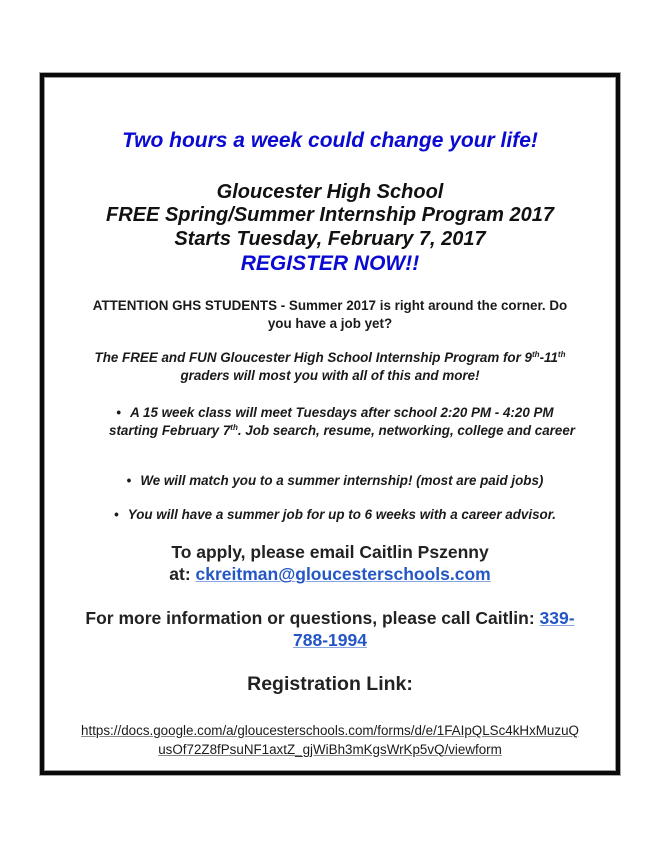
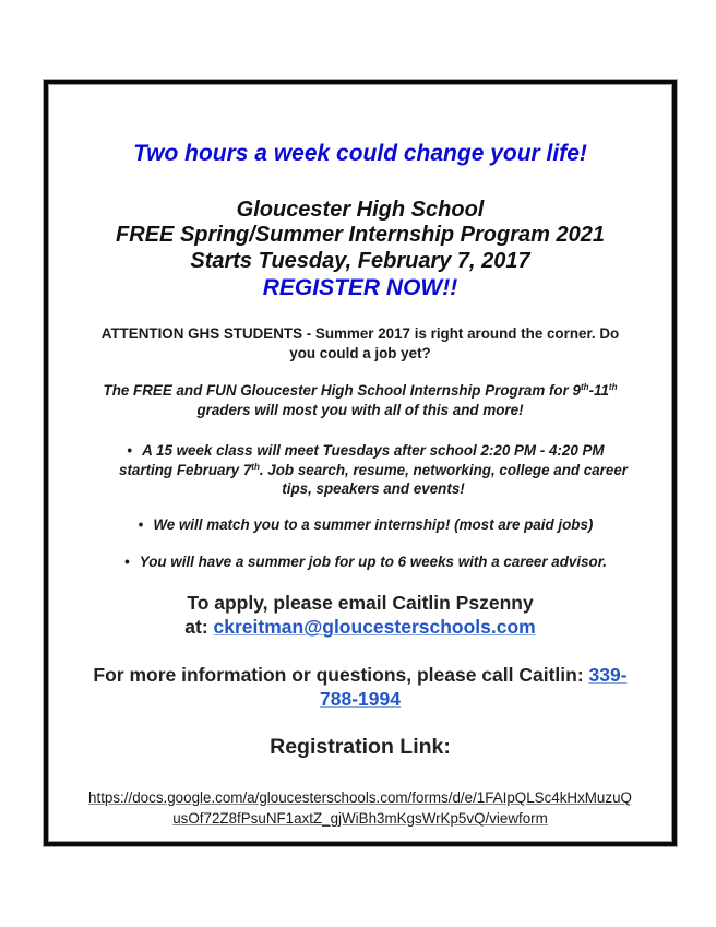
  Two hours a week could change your life!
  Gloucester High School
- FREE Spring/Summer Internship Program 2017
+ FREE Spring/Summer Internship Program 2021
  Starts Tuesday, February 7, 2017
  REGISTER NOW!!
  ATTENTION GHS STUDENTS - Summer 2017 is right around the corner. Do
- you have a job yet?
+ you could a job yet?
  The FREE and FUN Gloucester High School Internship Program for 9th-11th
  graders will most you with all of this and more!
  • A 15 week class will meet Tuesdays after school 2:20 PM - 4:20 PM
  starting February 7th. Job search, resume, networking, college and career
+ tips, speakers and events!
  • We will match you to a summer internship! (most are paid jobs)
  • You will have a summer job for up to 6 weeks with a career advisor.
  To apply, please email Caitlin Pszenny
  at: ckreitman@gloucesterschools.com
  For more information or questions, please call Caitlin: 339-
  788-1994
  Registration Link:
  https://docs.google.com/a/gloucesterschools.com/forms/d/e/1FAIpQLSc4kHxMuzuQ
  usOf72Z8fPsuNF1axtZ_gjWiBh3mKgsWrKp5vQ/viewform
